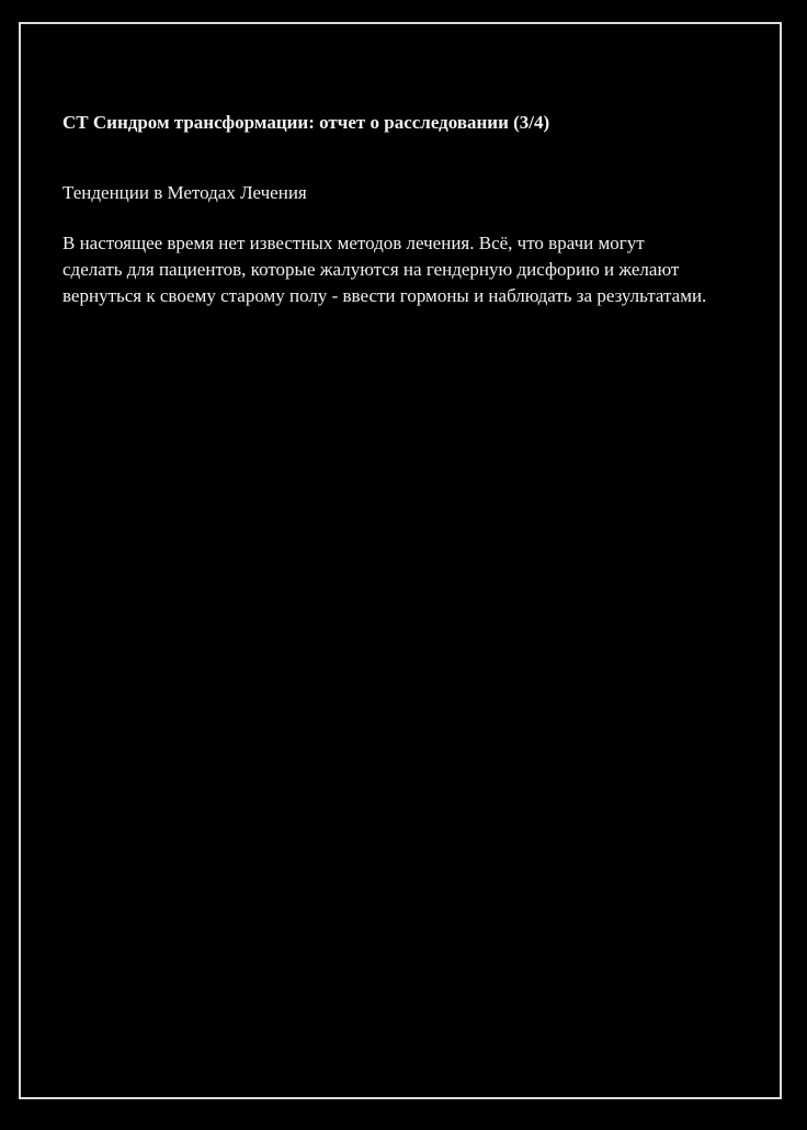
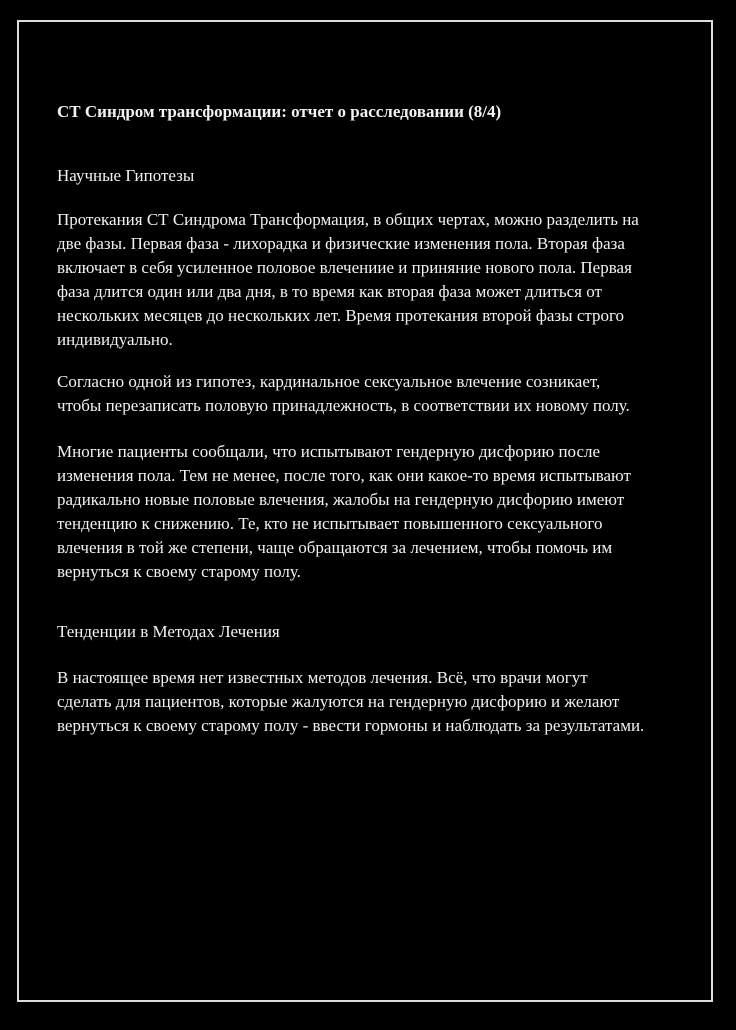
- СТ Синдром трансформации: отчет о расследовании (3/4)
+ СТ Синдром трансформации: отчет о расследовании (8/4)
+ Научные Гипотезы
+ Протекания СТ Синдрома Трансформация, в общих чертах, можно разделить на
+ две фазы. Первая фаза - лихорадка и физические изменения пола. Вторая фаза
+ включает в себя усиленное половое влечениие и приняние нового пола. Первая
+ фаза длится один или два дня, в то время как вторая фаза может длиться от
+ нескольких месяцев до нескольких лет. Время протекания второй фазы строго
+ индивидуально.
+ Согласно одной из гипотез, кардинальное сексуальное влечение созникает,
+ чтобы перезаписать половую принадлежность, в соответствии их новому полу.
+ Многие пациенты сообщали, что испытывают гендерную дисфорию после
+ изменения пола. Тем не менее, после того, как они какое-то время испытывают
+ радикально новые половые влечения, жалобы на гендерную дисфорию имеют
+ тенденцию к снижению. Те, кто не испытывает повышенного сексуального
+ влечения в той же степени, чаще обращаются за лечением, чтобы помочь им
+ вернуться к своему старому полу.
  Тенденции в Методах Лечения
  В настоящее время нет известных методов лечения. Всё, что врачи могут
  сделать для пациентов, которые жалуются на гендерную дисфорию и желают
  вернуться к своему старому полу - ввести гормоны и наблюдать за результатами.
